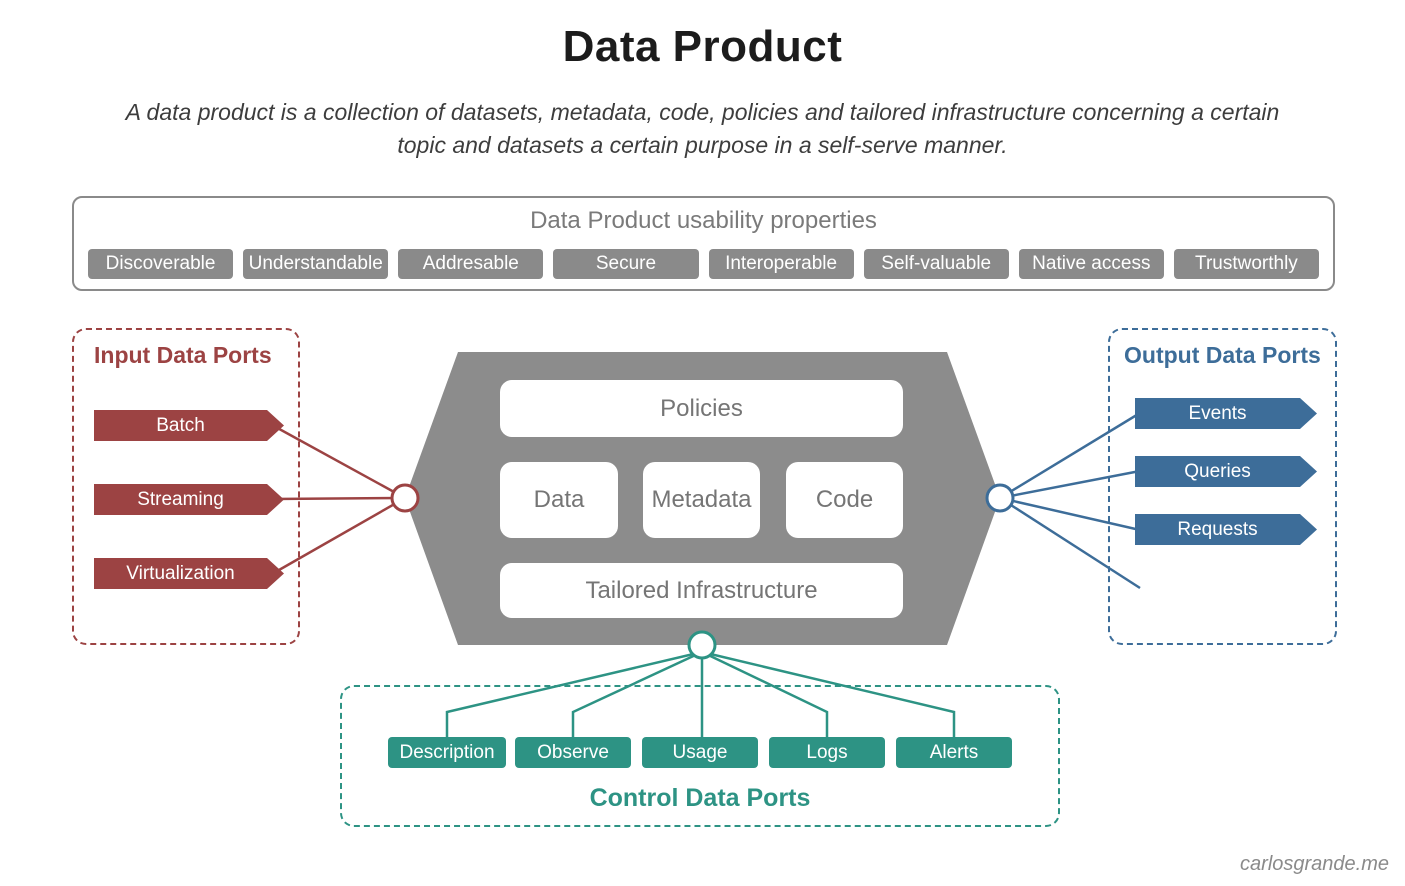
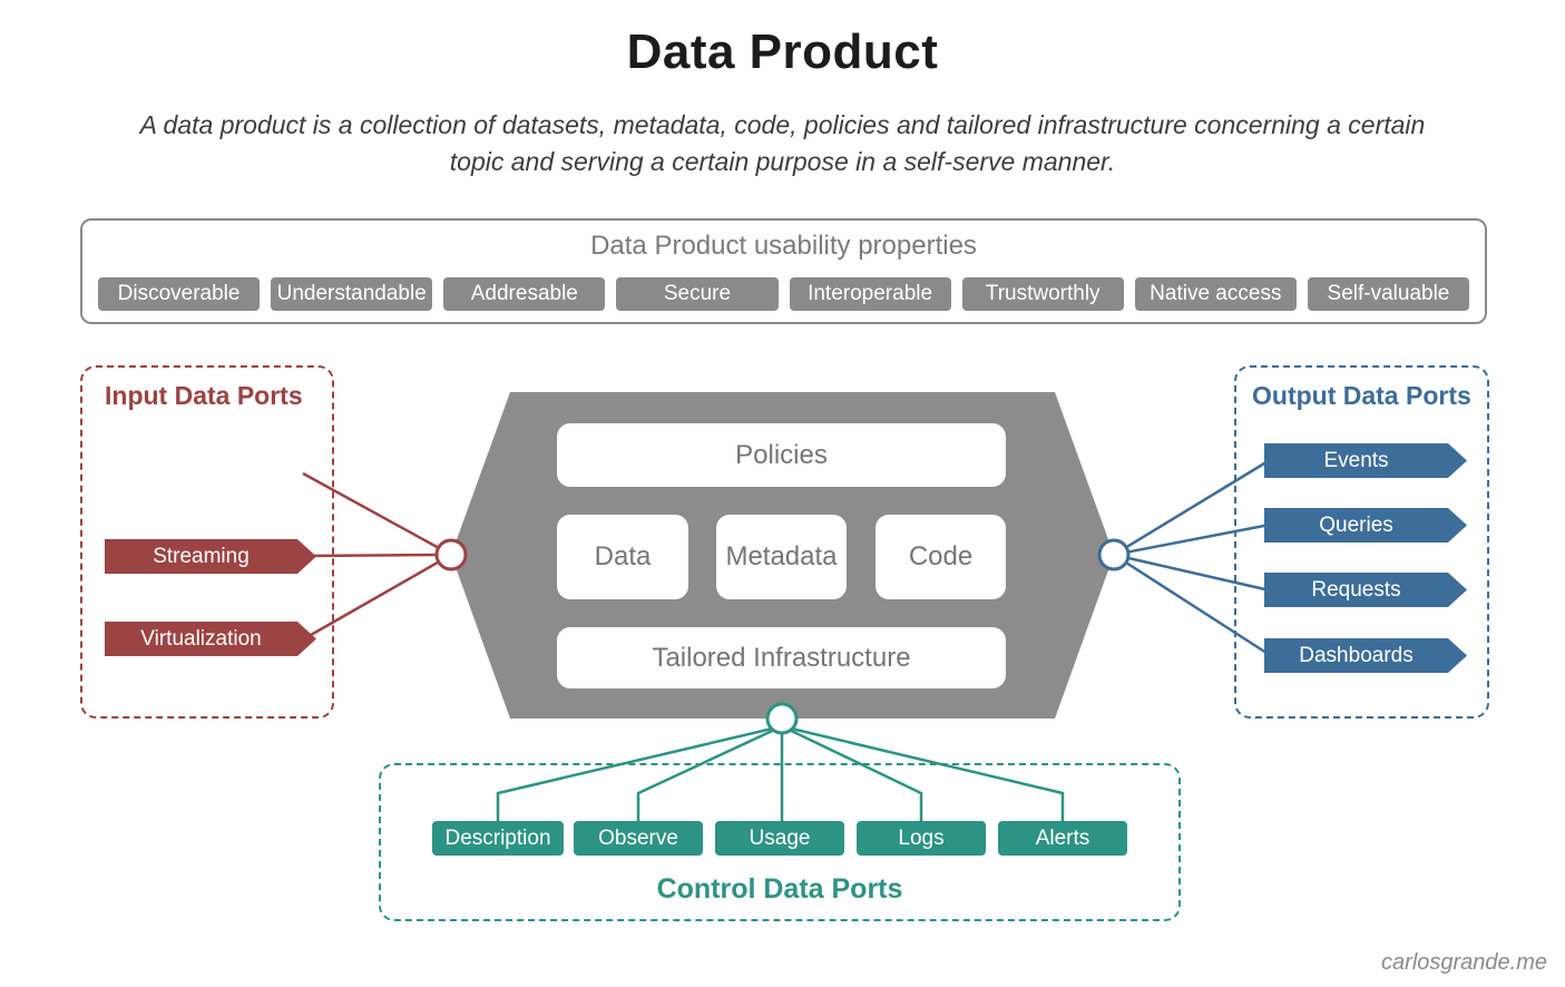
  Data Product
- A data product is a collection of datasets, metadata, code, policies and tailored infrastructure concerning a certain topic and datasets a certain purpose in a self-serve manner.
+ A data product is a collection of datasets, metadata, code, policies and tailored infrastructure concerning a certain topic and serving a certain purpose in a self-serve manner.
  Data Product usability properties
  Discoverable
  Understandable
  Addresable
  Secure
  Interoperable
- Self-valuable
+ Trustworthly
  Native access
- Trustworthly
+ Self-valuable
  Input Data Ports
- Batch
  Streaming
  Virtualization
  Policies
  Data
  Metadata
  Code
  Tailored Infrastructure
  Output Data Ports
  Events
  Queries
  Requests
+ Dashboards
  Description
  Observe
  Usage
  Logs
  Alerts
  Control Data Ports
  carlosgrande.me
